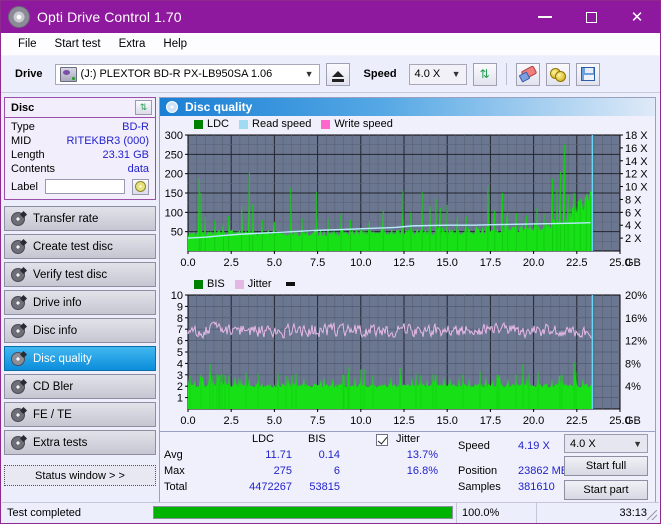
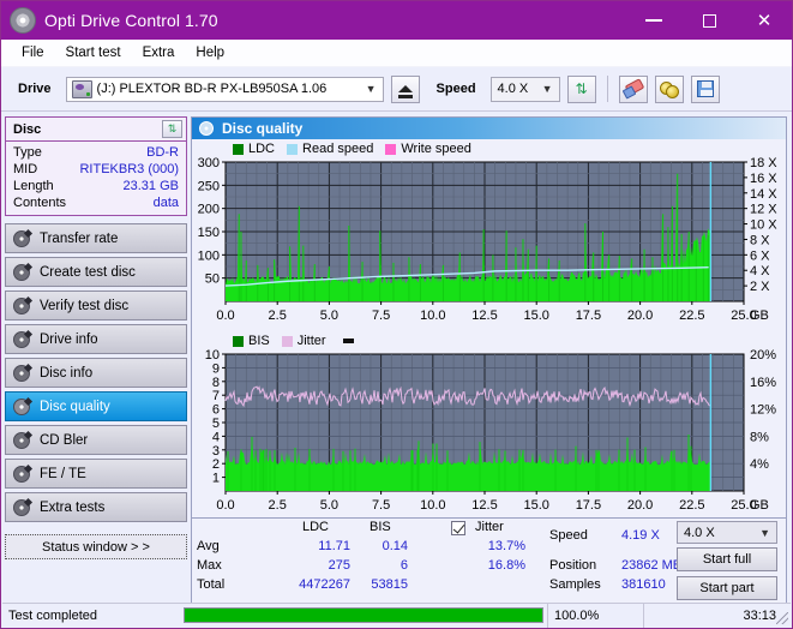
  Opti Drive Control 1.70
  ✕
  File
  Start test
  Extra
  Help
  Drive
  (J:) PLEXTOR BD-R PX-LB950SA 1.06
  ▼
  Speed
  4.0 X
  ▼
  ⇅
  Disc
  ⇅
  Type
  BD-R
  MID
  RITEKBR3 (000)
  Length
  23.31 GB
  Contents
  data
- Label
  Transfer rate
  Create test disc
  Verify test disc
  Drive info
  Disc info
  Disc quality
  CD Bler
  FE / TE
  Extra tests
  Status window > >
  Disc quality
  LDC
  Read speed
  Write speed
  50
  100
  150
  200
  250
  300
  2 X
  4 X
  6 X
  8 X
  10 X
  12 X
  14 X
  16 X
  18 X
  0.0
  2.5
  5.0
  7.5
  10.0
  12.5
  15.0
  17.5
  20.0
  22.5
  25.0
  GB
  BIS
  Jitter
  1
  2
  3
  4
  5
  6
  7
  8
  9
  10
  4%
  8%
  12%
  16%
  20%
  0.0
  2.5
  5.0
  7.5
  10.0
  12.5
  15.0
  17.5
  20.0
  22.5
  25.0
  GB
  LDC
  BIS
  Jitter
  Avg
  11.71
  0.14
  13.7%
  Max
  275
  6
  16.8%
  Total
  4472267
  53815
  Speed
  4.19 X
  Position
  23862 M
  Samples
  381610
  4.0 X
  ▼
  Start full
  Start part
  Test completed
  100.0%
  33:13
